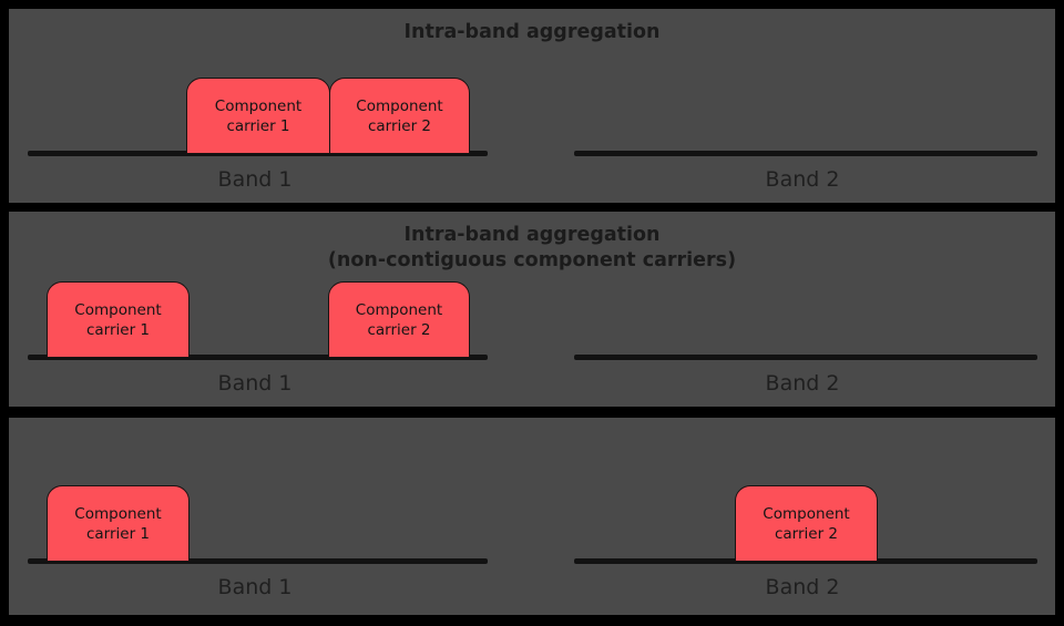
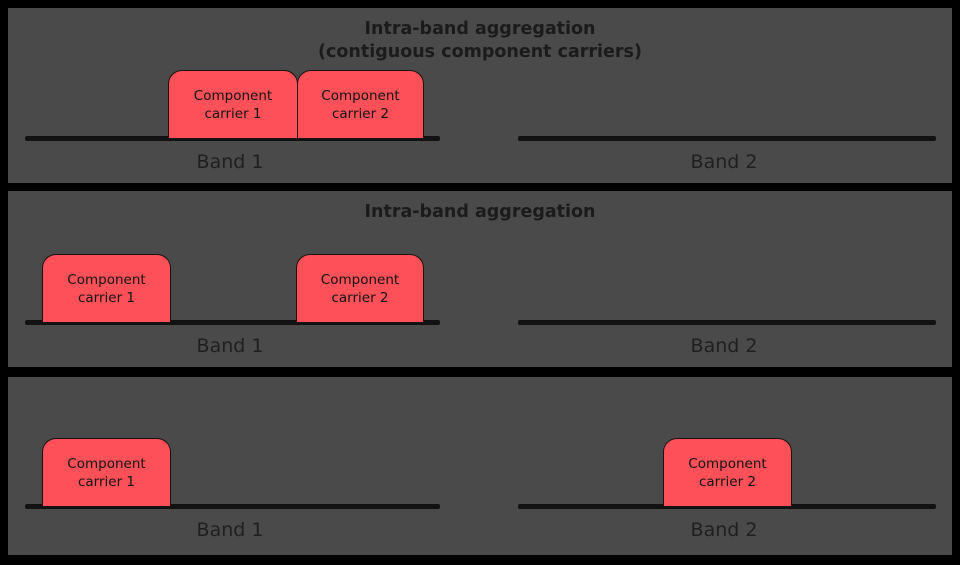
  Intra-band aggregation
+ (contiguous component carriers)
  Component
  carrier 1
  Component
  carrier 2
  Band 1
  Band 2
  Intra-band aggregation
- (non-contiguous component carriers)
  Component
  carrier 1
  Component
  carrier 2
  Band 1
  Band 2
  Component
  carrier 1
  Component
  carrier 2
  Band 1
  Band 2
